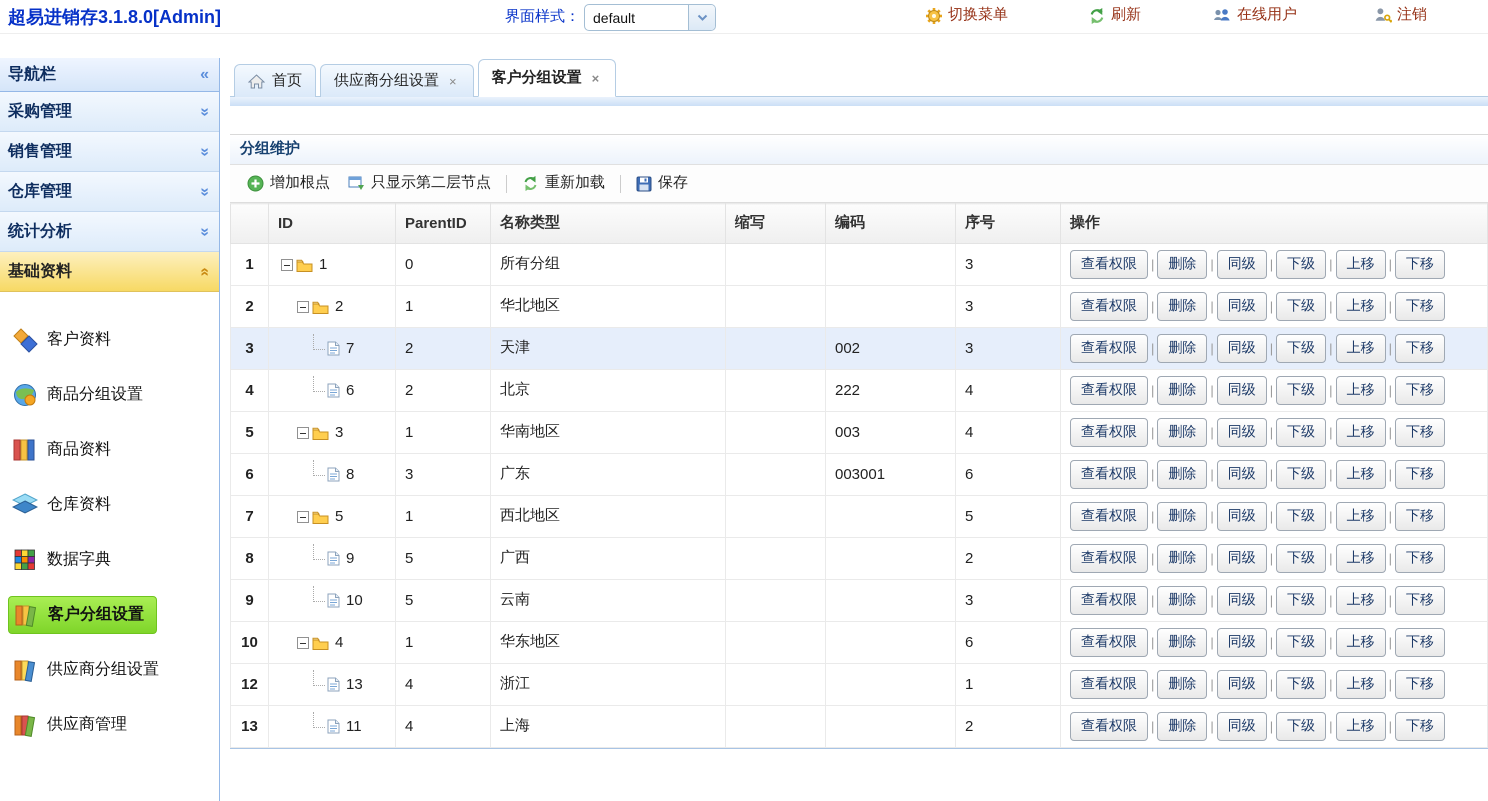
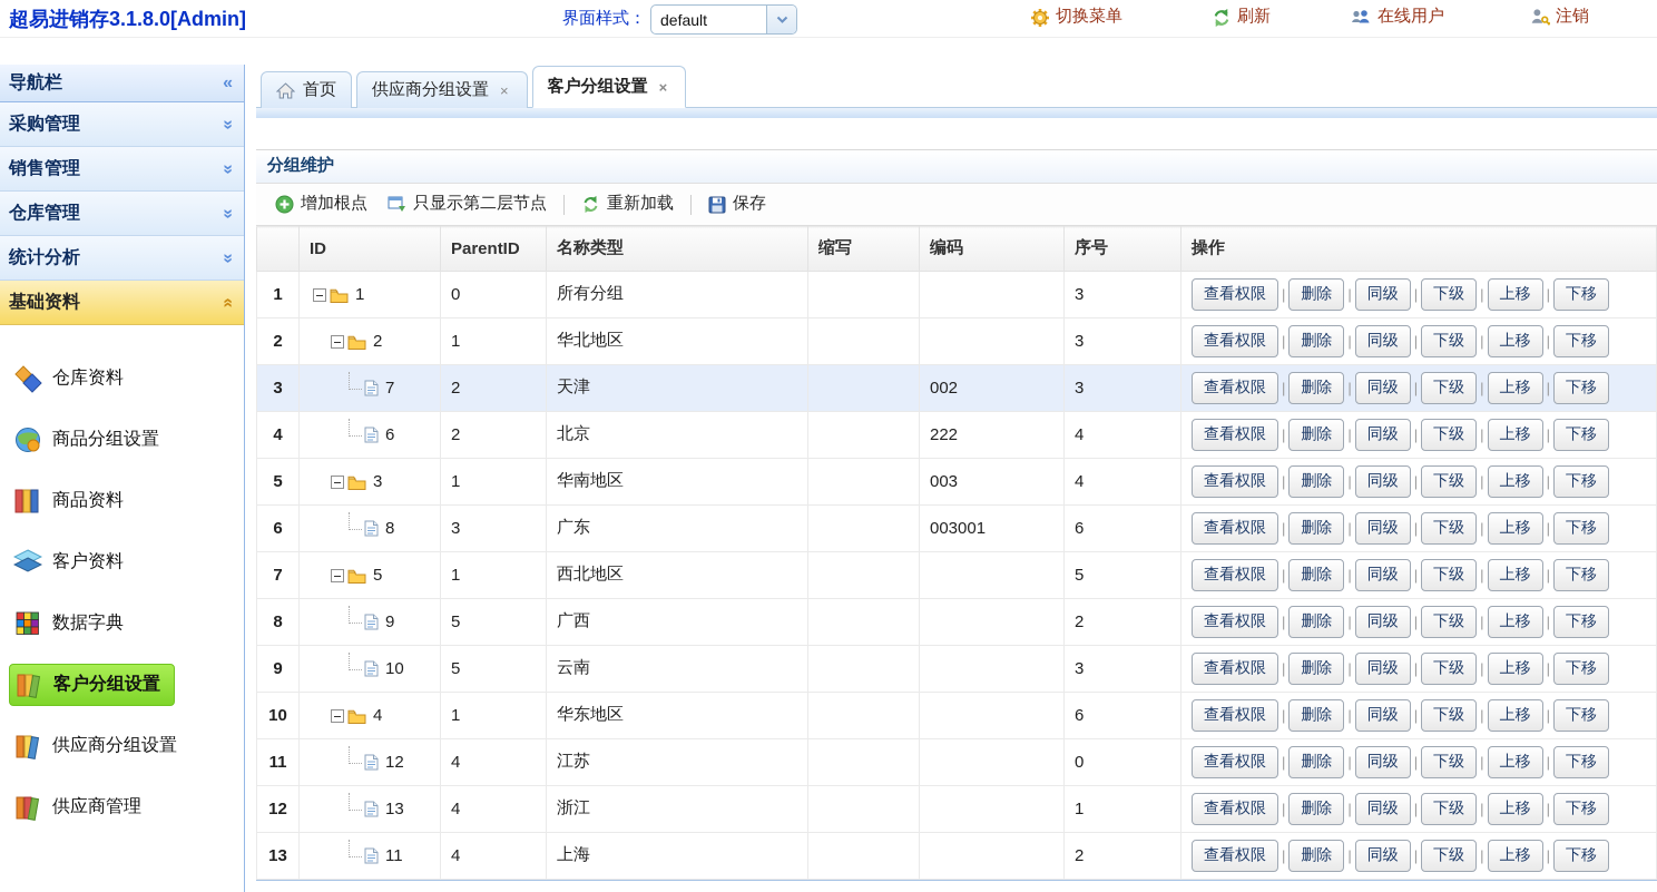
  超易进销存3.1.8.0[Admin]
  界面样式：
  default
  切换菜单
  刷新
  在线用户
  注销
  导航栏
  «
  采购管理
  销售管理
  仓库管理
  统计分析
  基础资料
- 客户资料
+ 仓库资料
  商品分组设置
  商品资料
- 仓库资料
+ 客户资料
  数据字典
  客户分组设置
  供应商分组设置
  供应商管理
  首页
  供应商分组设置
  ×
  客户分组设置
  ×
  分组维护
  增加根点
  只显示第二层节点
  重新加载
  保存
  	ID	ParentID	名称类型	缩写	编码	序号	操作
  1	1	0	所有分组			3	查看权限 | 删除 | 同级 | 下级 | 上移 | 下移
  2	2	1	华北地区			3	查看权限 | 删除 | 同级 | 下级 | 上移 | 下移
  3	7	2	天津		002	3	查看权限 | 删除 | 同级 | 下级 | 上移 | 下移
  4	6	2	北京		222	4	查看权限 | 删除 | 同级 | 下级 | 上移 | 下移
  5	3	1	华南地区		003	4	查看权限 | 删除 | 同级 | 下级 | 上移 | 下移
  6	8	3	广东		003001	6	查看权限 | 删除 | 同级 | 下级 | 上移 | 下移
  7	5	1	西北地区			5	查看权限 | 删除 | 同级 | 下级 | 上移 | 下移
  8	9	5	广西			2	查看权限 | 删除 | 同级 | 下级 | 上移 | 下移
  9	10	5	云南			3	查看权限 | 删除 | 同级 | 下级 | 上移 | 下移
  10	4	1	华东地区			6	查看权限 | 删除 | 同级 | 下级 | 上移 | 下移
+ 11	12	4	江苏			0	查看权限 | 删除 | 同级 | 下级 | 上移 | 下移
  12	13	4	浙江			1	查看权限 | 删除 | 同级 | 下级 | 上移 | 下移
  13	11	4	上海			2	查看权限 | 删除 | 同级 | 下级 | 上移 | 下移
